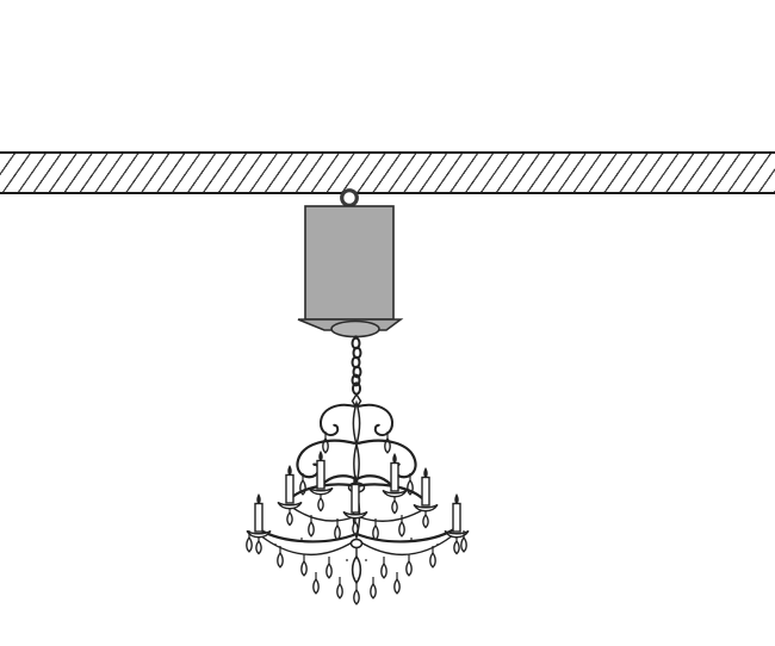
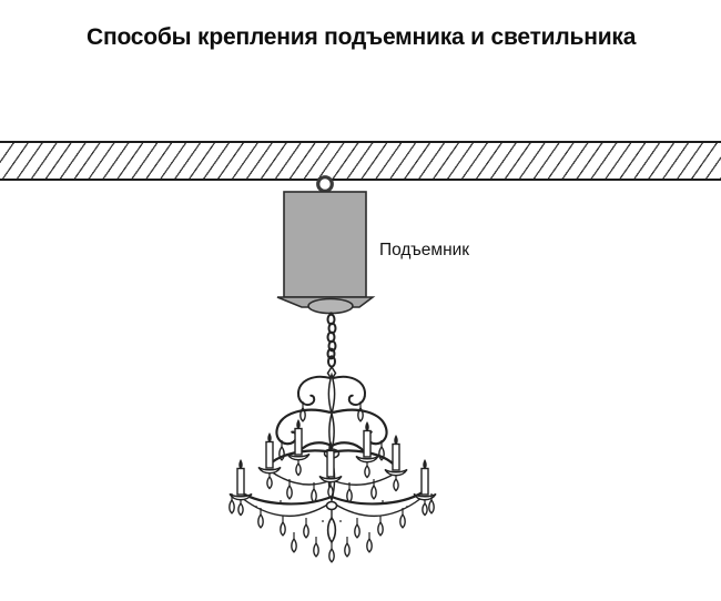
+ Способы крепления подъемника и светильника
+ Подъемник
